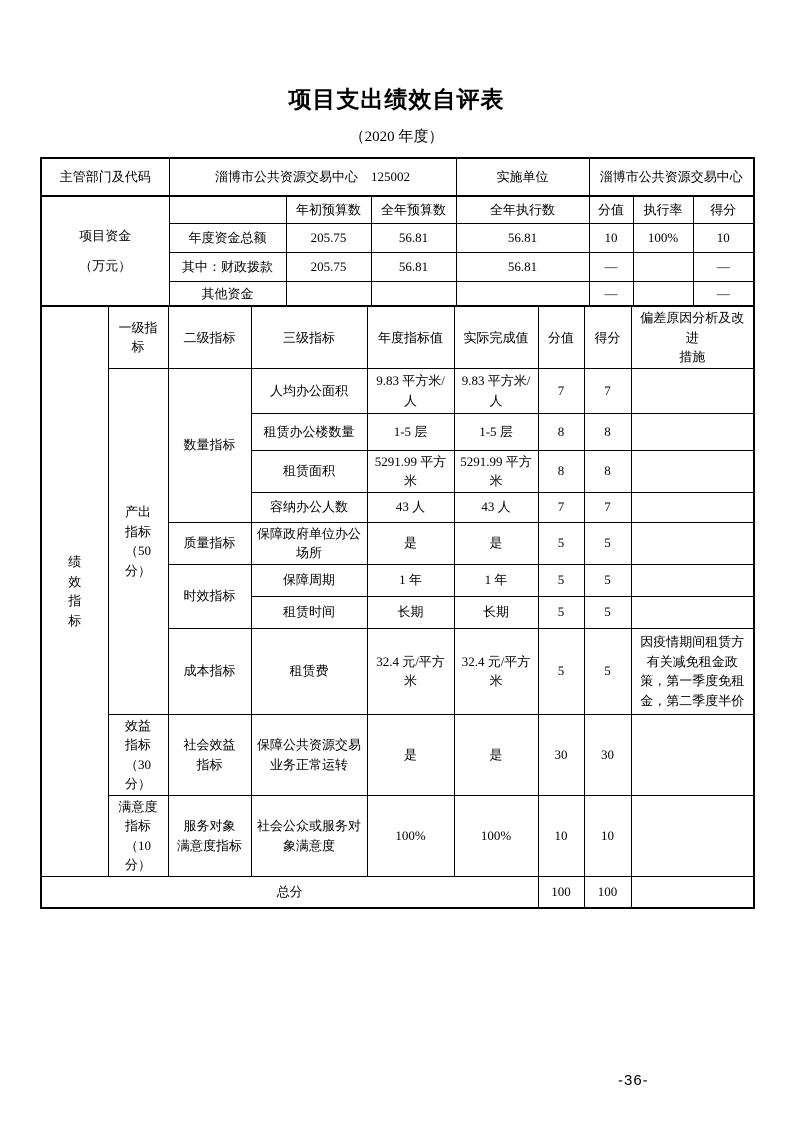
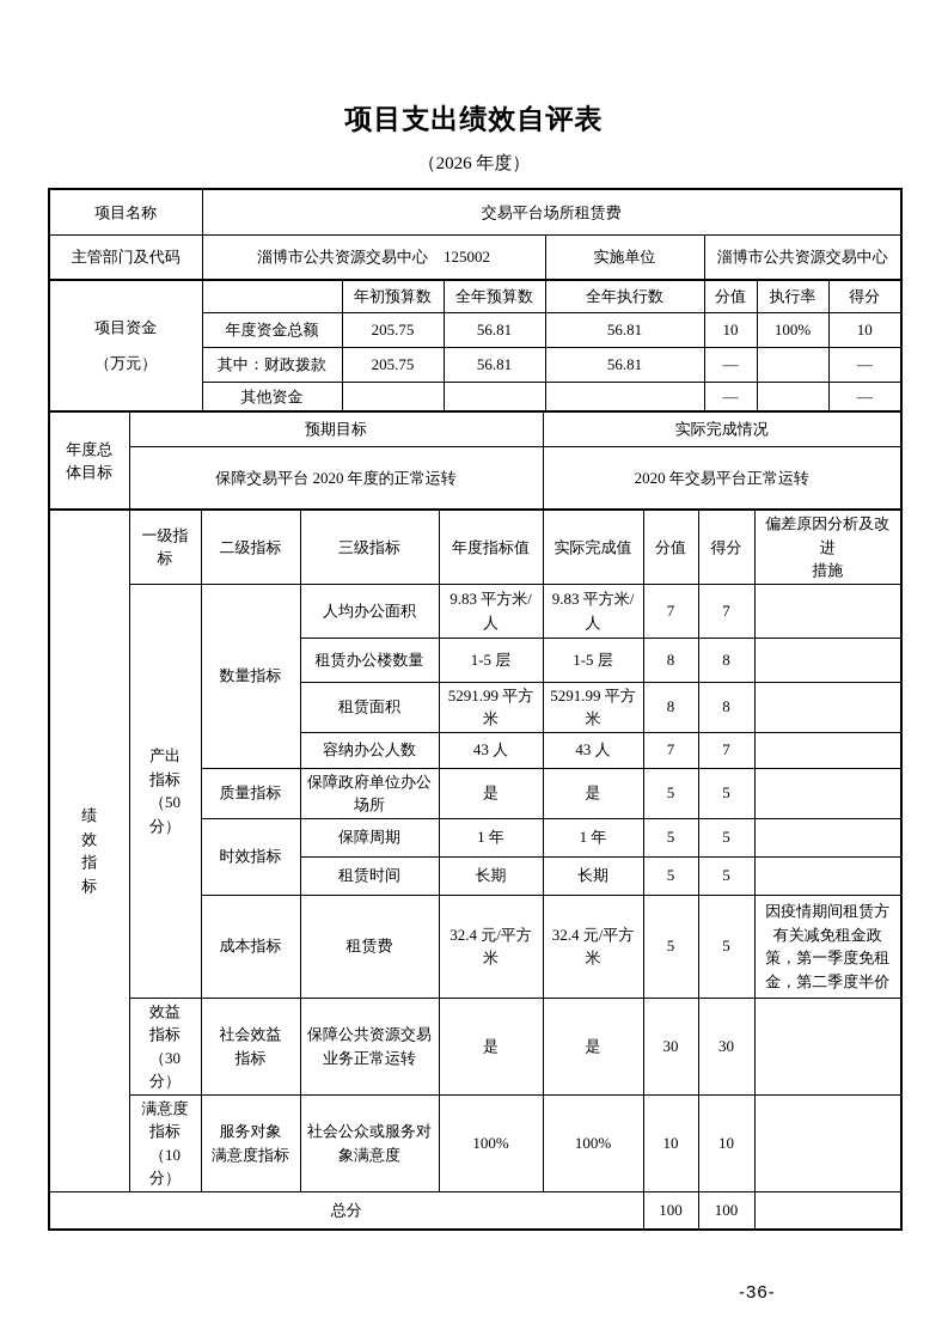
  项目支出绩效自评表
- （2020 年度）
+ （2026 年度）
+ 项目名称	交易平台场所租赁费
  主管部门及代码	淄博市公共资源交易中心 125002	实施单位	淄博市公共资源交易中心
  项目资金 （万元）		年初预算数	全年预算数	全年执行数	分值	执行率	得分
  年度资金总额	205.75	56.81	56.81	10	100%	10
  其中：财政拨款	205.75	56.81	56.81	—		—
  其他资金				—		—
+ 年度总 体目标	预期目标	实际完成情况
+ 保障交易平台 2020 年度的正常运转	2020 年交易平台正常运转
  绩 效 指 标	一级指 标	二级指标	三级指标	年度指标值	实际完成值	分值	得分	偏差原因分析及改进 措施
  产出 指标 （50 分）	数量指标	人均办公面积	9.83 平方米/人	9.83 平方米/人	7	7
  租赁办公楼数量	1-5 层	1-5 层	8	8
  租赁面积	5291.99 平方米	5291.99 平方米	8	8
  容纳办公人数	43 人	43 人	7	7
  质量指标	保障政府单位办公场所	是	是	5	5
  时效指标	保障周期	1 年	1 年	5	5
  租赁时间	长期	长期	5	5
  成本指标	租赁费	32.4 元/平方米	32.4 元/平方米	5	5	因疫情期间租赁方有关减免租金政策，第一季度免租金，第二季度半价
  效益 指标 （30 分）	社会效益 指标	保障公共资源交易业务正常运转	是	是	30	30
  满意度 指标 （10 分）	服务对象 满意度指标	社会公众或服务对象满意度	100%	100%	10	10
  总分	100	100
  -36-
